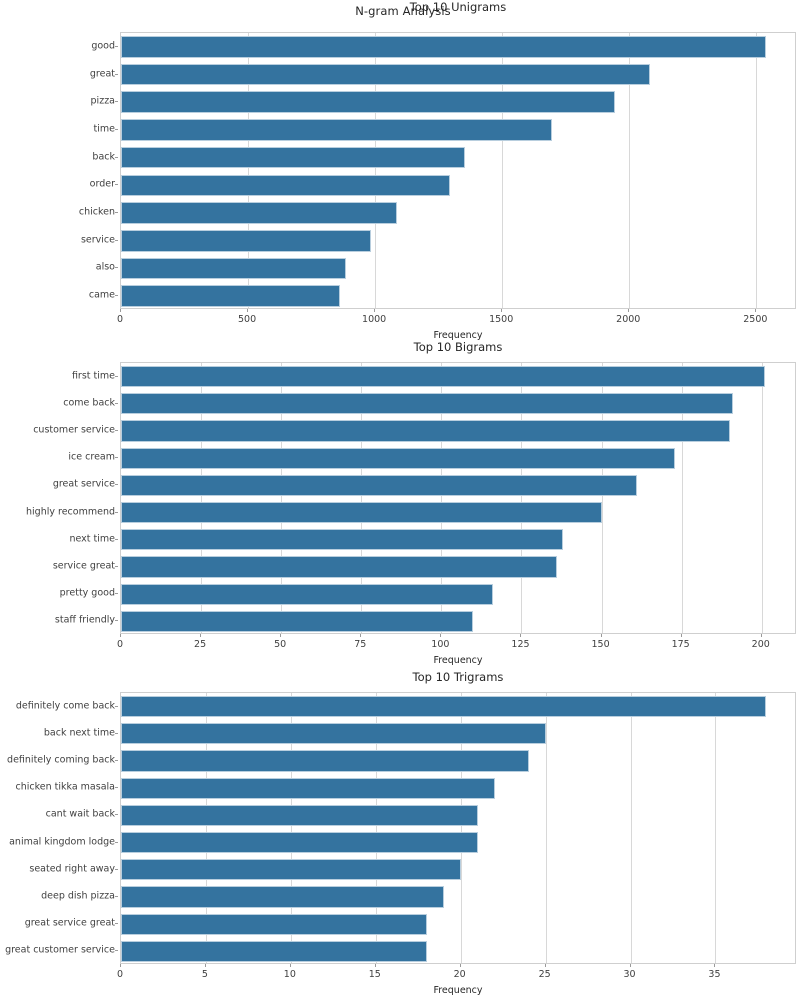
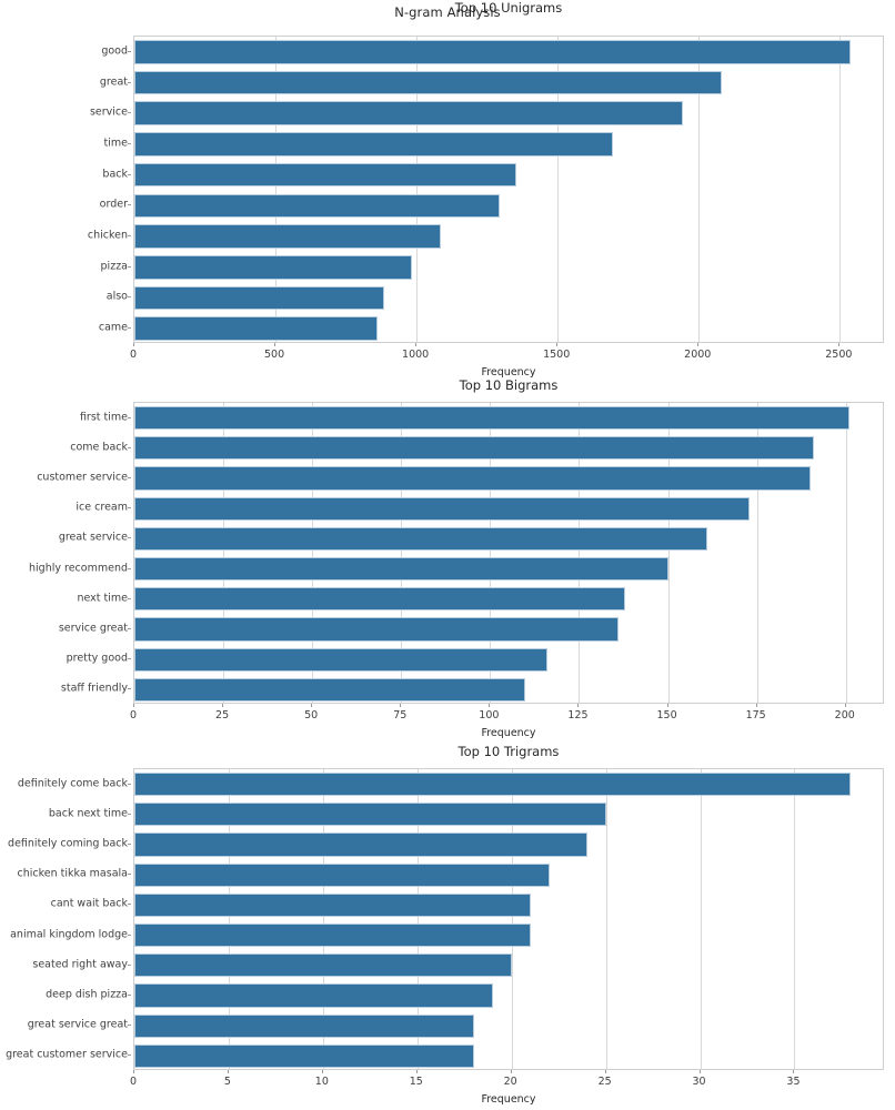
  N-gram Analysis
  Top 10 Unigrams
  good
  great
- pizza
+ service
  time
  back
  order
  chicken
- service
+ pizza
  also
  came
  0
  500
  1000
  1500
  2000
  2500
  Frequency
  Top 10 Bigrams
  first time
  come back
  customer service
  ice cream
  great service
  highly recommend
  next time
  service great
  pretty good
  staff friendly
  0
  25
  50
  75
  100
  125
  150
  175
  200
  Frequency
  Top 10 Trigrams
  definitely come back
  back next time
  definitely coming back
  chicken tikka masala
  cant wait back
  animal kingdom lodge
  seated right away
  deep dish pizza
  great service great
  great customer service
  0
  5
  10
  15
  20
  25
  30
  35
  Frequency
